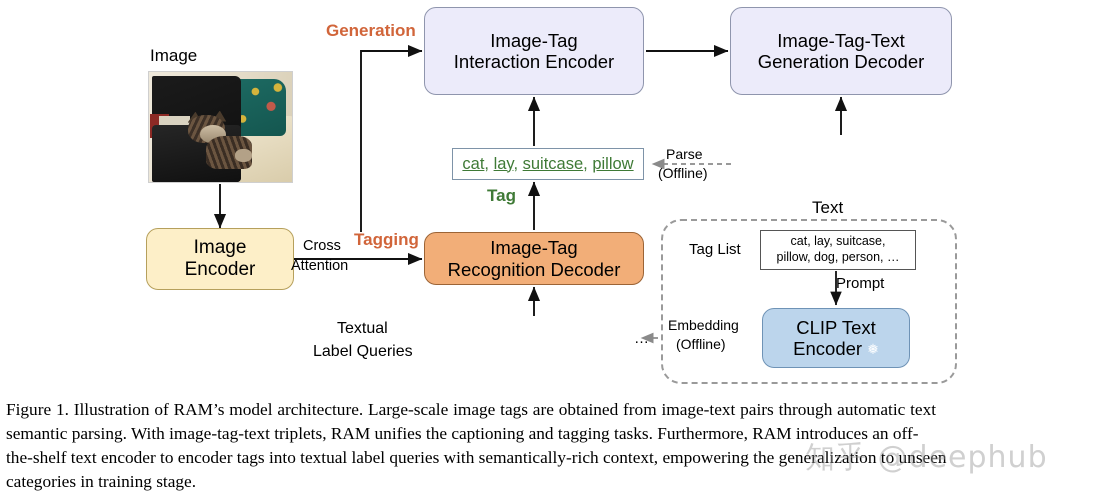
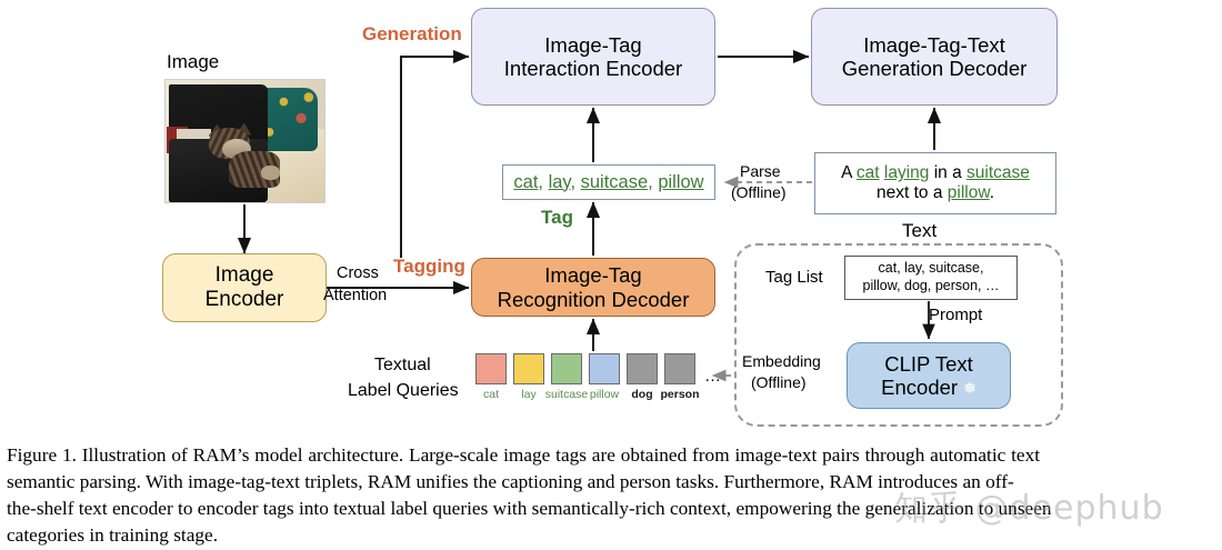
  Image
  Image-Tag
  Interaction Encoder
  Image-Tag-Text
  Generation Decoder
  Image-Tag
  Recognition Decoder
  Image
  Encoder
  CLIP Text
  Encoder
  ❅
  cat, lay, suitcase, pillow
  Tag
+ A cat laying in a suitcase
+ next to a pillow.
  Text
  cat, lay, suitcase,
  pillow, dog, person, …
  Generation
  Tagging
  Cross
  Attention
  Parse
  (Offline)
  Embedding
  (Offline)
  Tag List
  Prompt
  Textual
  Label Queries
  …
+ cat
+ lay
+ suitcase
+ pillow
+ dog
+ person
  Figure 1. Illustration of RAM’s model architecture. Large-scale image tags are obtained from image-text pairs through automatic text
- semantic parsing. With image-tag-text triplets, RAM unifies the captioning and tagging tasks. Furthermore, RAM introduces an off-
+ semantic parsing. With image-tag-text triplets, RAM unifies the captioning and person tasks. Furthermore, RAM introduces an off-
  the-shelf text encoder to encoder tags into textual label queries with semantically-rich context, empowering the generalization to unseen
  categories in training stage.
  知乎 @deephub
